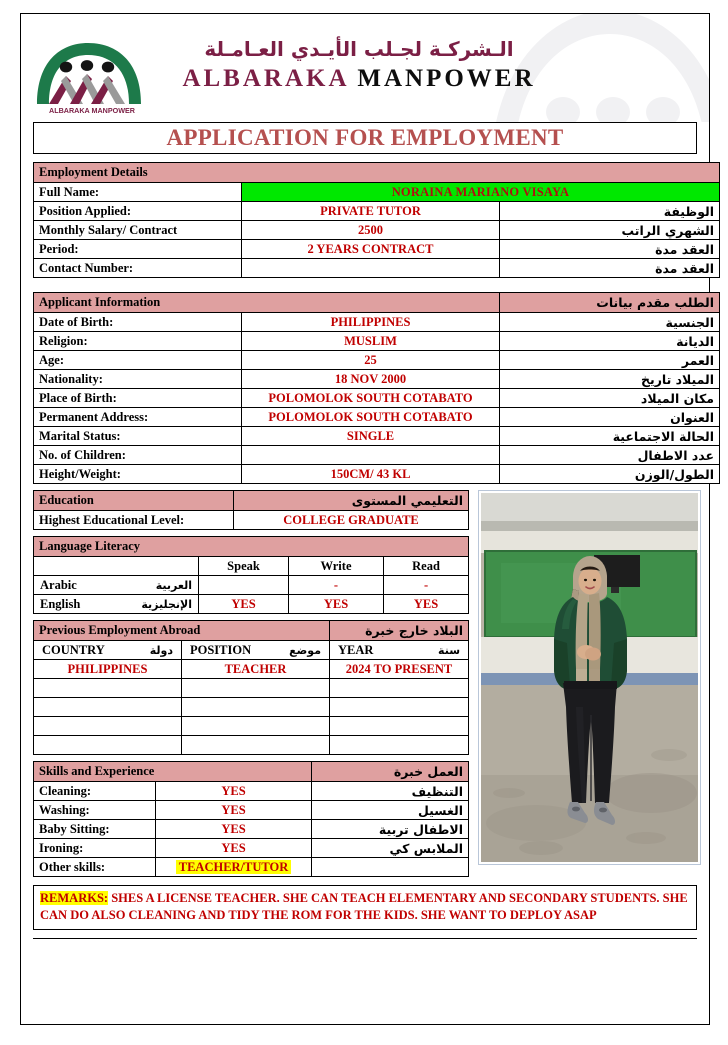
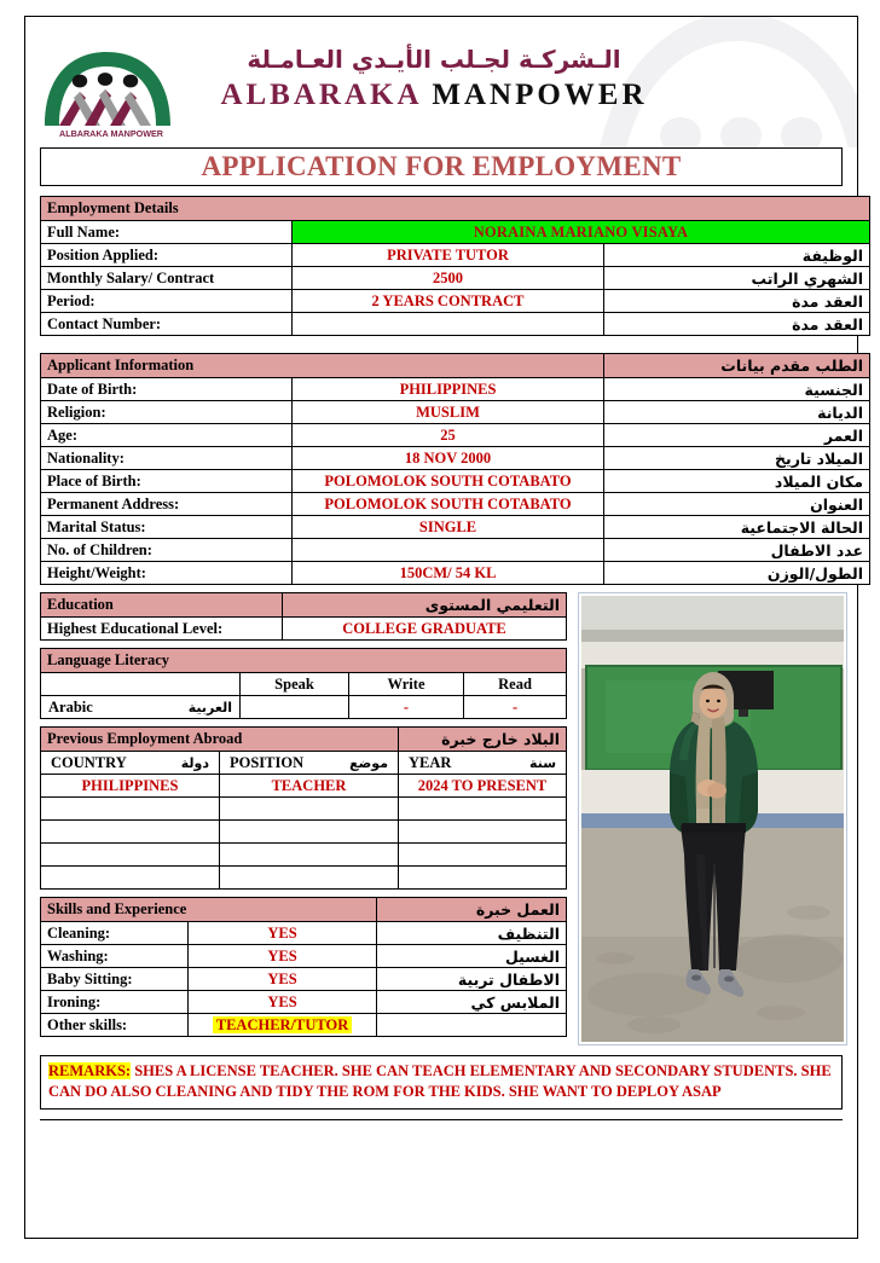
  ALBARAKA MANPOWER
  الـشركـة لجـلب الأيـدي العـامـلة
  ALBARAKA MANPOWER
  APPLICATION FOR EMPLOYMENT
  Employment Details
  Full Name:	NORAINA MARIANO VISAYA
  Position Applied:	PRIVATE TUTOR	الوظيفة
  Monthly Salary/ Contract	2500	الشهري الراتب
  Period:	2 YEARS CONTRACT	العقد مدة
  Contact Number:		العقد مدة
  Applicant Information	الطلب مقدم بيانات
  Date of Birth:	PHILIPPINES	الجنسية
  Religion:	MUSLIM	الديانة
  Age:	25	العمر
  Nationality:	18 NOV 2000	الميلاد تاريخ
  Place of Birth:	POLOMOLOK SOUTH COTABATO	مكان الميلاد
  Permanent Address:	POLOMOLOK SOUTH COTABATO	العنوان
  Marital Status:	SINGLE	الحالة الاجتماعية
  No. of Children:		عدد الاطفال
- Height/Weight:	150CM/ 43 KL	الطول/الوزن
+ Height/Weight:	150CM/ 54 KL	الطول/الوزن
  Education	التعليمي المستوى
  Highest Educational Level:	COLLEGE GRADUATE
  Language Literacy
  	Speak	Write	Read
  Arabic العربية		-	-
- English الإنجليزية	YES	YES	YES
  Previous Employment Abroad	البلاد خارج خبرة
  COUNTRY دولة	POSITION موضع	YEAR سنة
  PHILIPPINES	TEACHER	2024 TO PRESENT
  Skills and Experience	العمل خبرة
  Cleaning:	YES	التنظيف
  Washing:	YES	الغسيل
  Baby Sitting:	YES	الاطفال تربية
  Ironing:	YES	الملابس كي
  Other skills:	TEACHER/TUTOR
  REMARKS: SHES A LICENSE TEACHER. SHE CAN TEACH ELEMENTARY AND SECONDARY STUDENTS. SHE CAN DO ALSO CLEANING AND TIDY THE ROM FOR THE KIDS. SHE WANT TO DEPLOY ASAP
